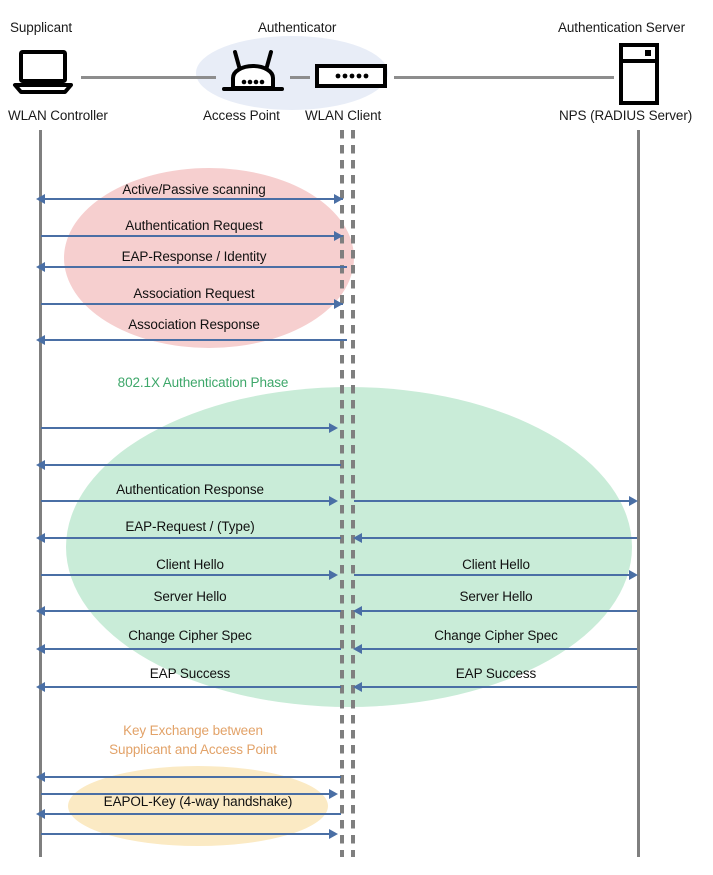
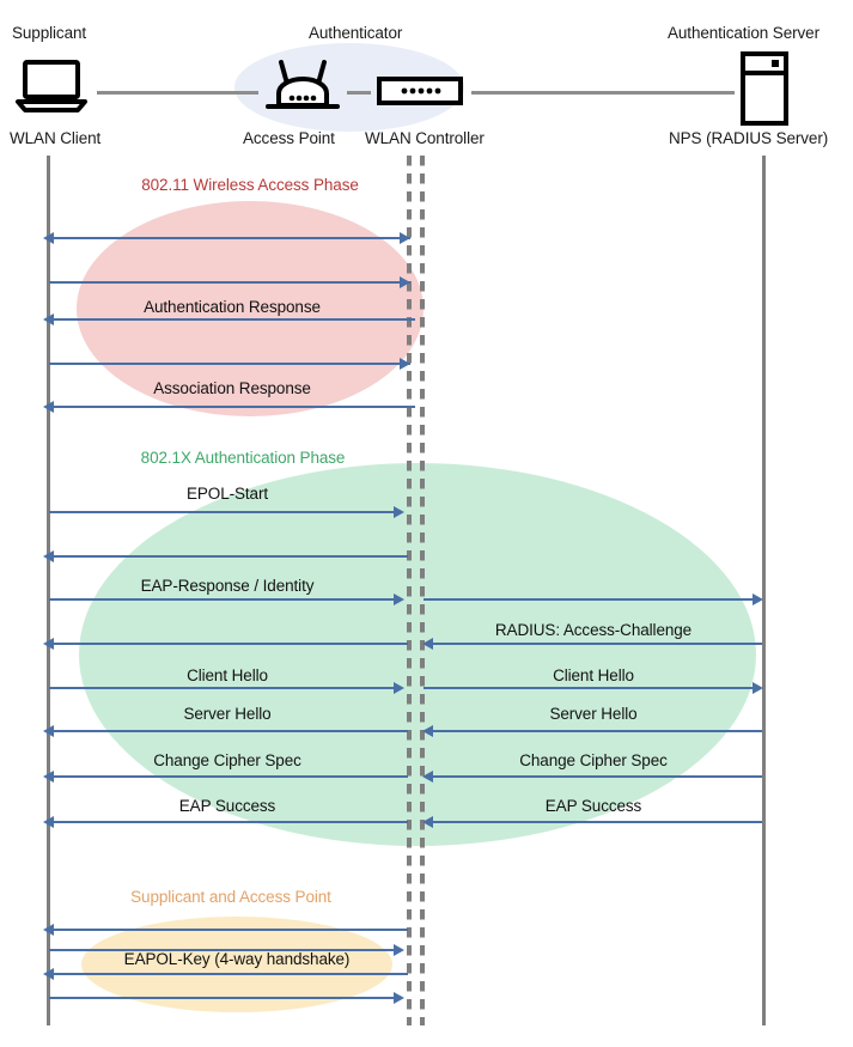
+ 802.11 Wireless Access Phase
  802.1X Authentication Phase
- Key Exchange between
  Supplicant and Access Point
- Active/Passive scanning
- Authentication Request
- EAP-Response / Identity
+ Authentication Response
- Association Request
  Association Response
+ EPOL-Start
- Authentication Response
+ EAP-Response / Identity
- EAP-Request / (Type)
  Client Hello
  Server Hello
  Change Cipher Spec
  EAP Success
+ RADIUS: Access-Challenge
  Client Hello
  Server Hello
  Change Cipher Spec
  EAP Success
  EAPOL-Key (4-way handshake)
  Supplicant
  Authenticator
  Authentication Server
- WLAN Controller
+ WLAN Client
  Access Point
- WLAN Client
+ WLAN Controller
  NPS (RADIUS Server)
